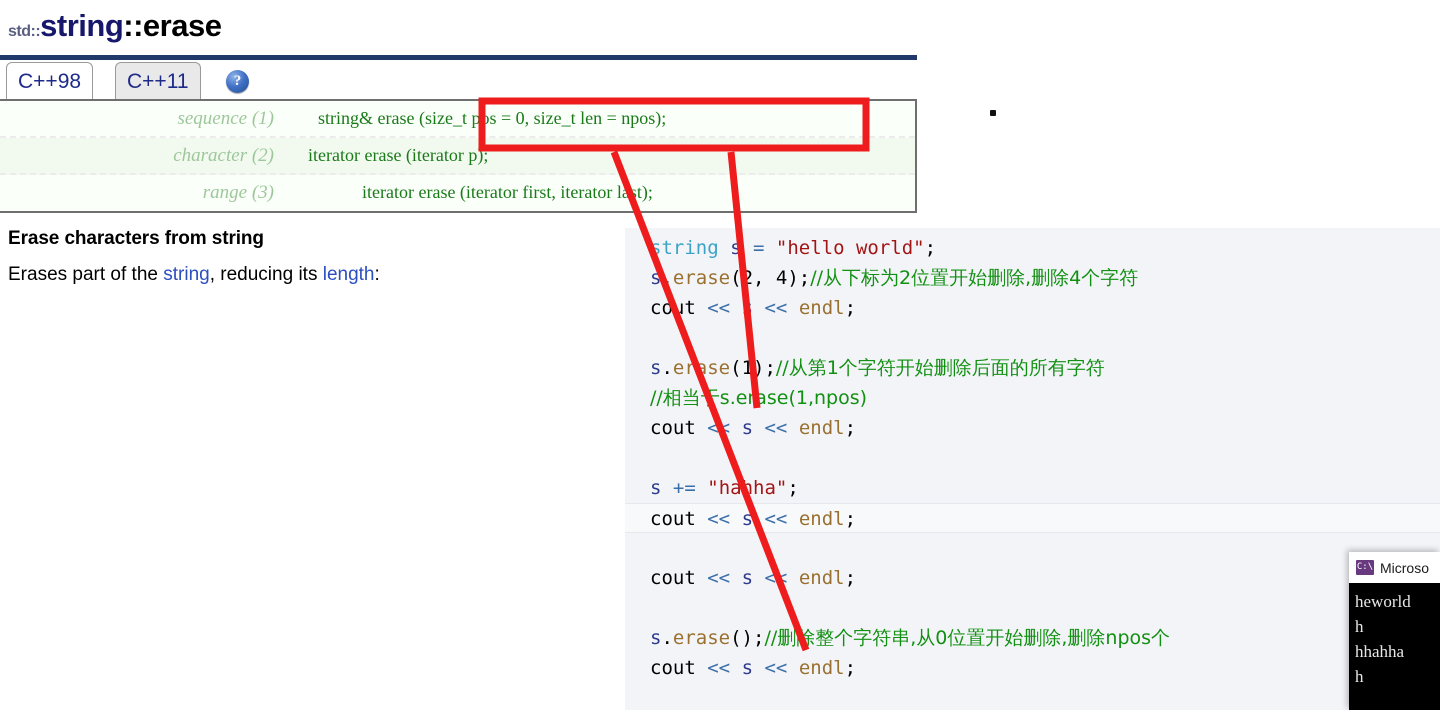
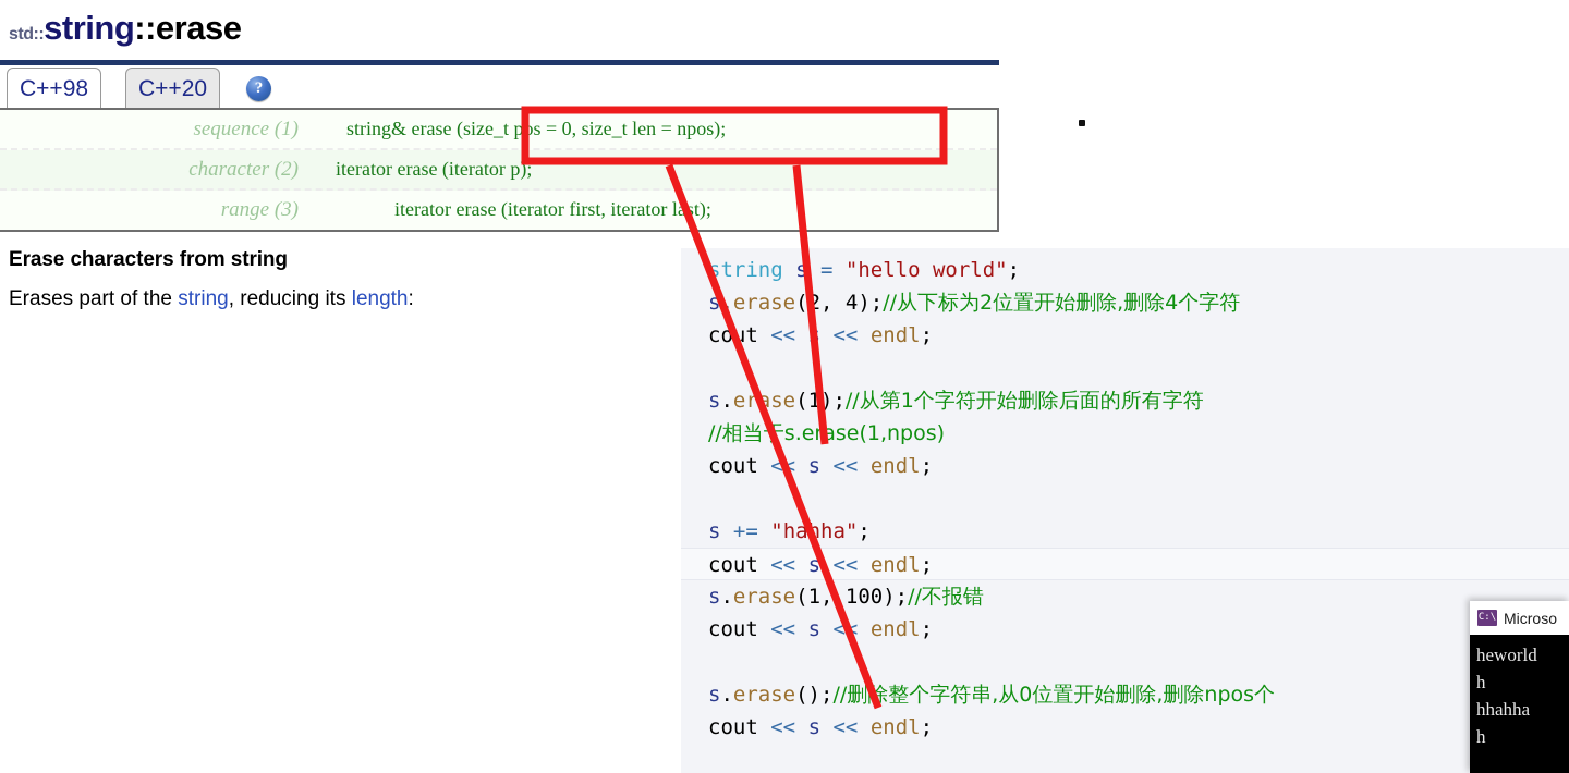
  std::string::erase
  C++98
- C++11
+ C++20
  ?
  sequence (1)
  string& erase (size_t ps = 0, size_t len = npos);
  character (2)
  iterator erase (iterator p);
  range (3)
  iterator erase (iterator first, iterator lst);
  Erase characters from string
  Erases part of the string, reducing its length:
  string s = "hello world";
  s.erase( , 4);//从下标为2位置开始删除,删除4个字符
  cout << << endl;
  s.erase(1);//从第1个字符开始删除后面的所有字符
  //相当s.erase(1,npos)
  cout << s << endl;
  s += "haha";
  cout << s << endl;
+ s.erase(1, 100);//不报错
  cout << s < endl;
  s.erase();//删除整个字符串,从0位置开始删除,删除npos个
  cout << s << endl;
  C:\
  Microso
  heworld
  h
  hhahha
  h
